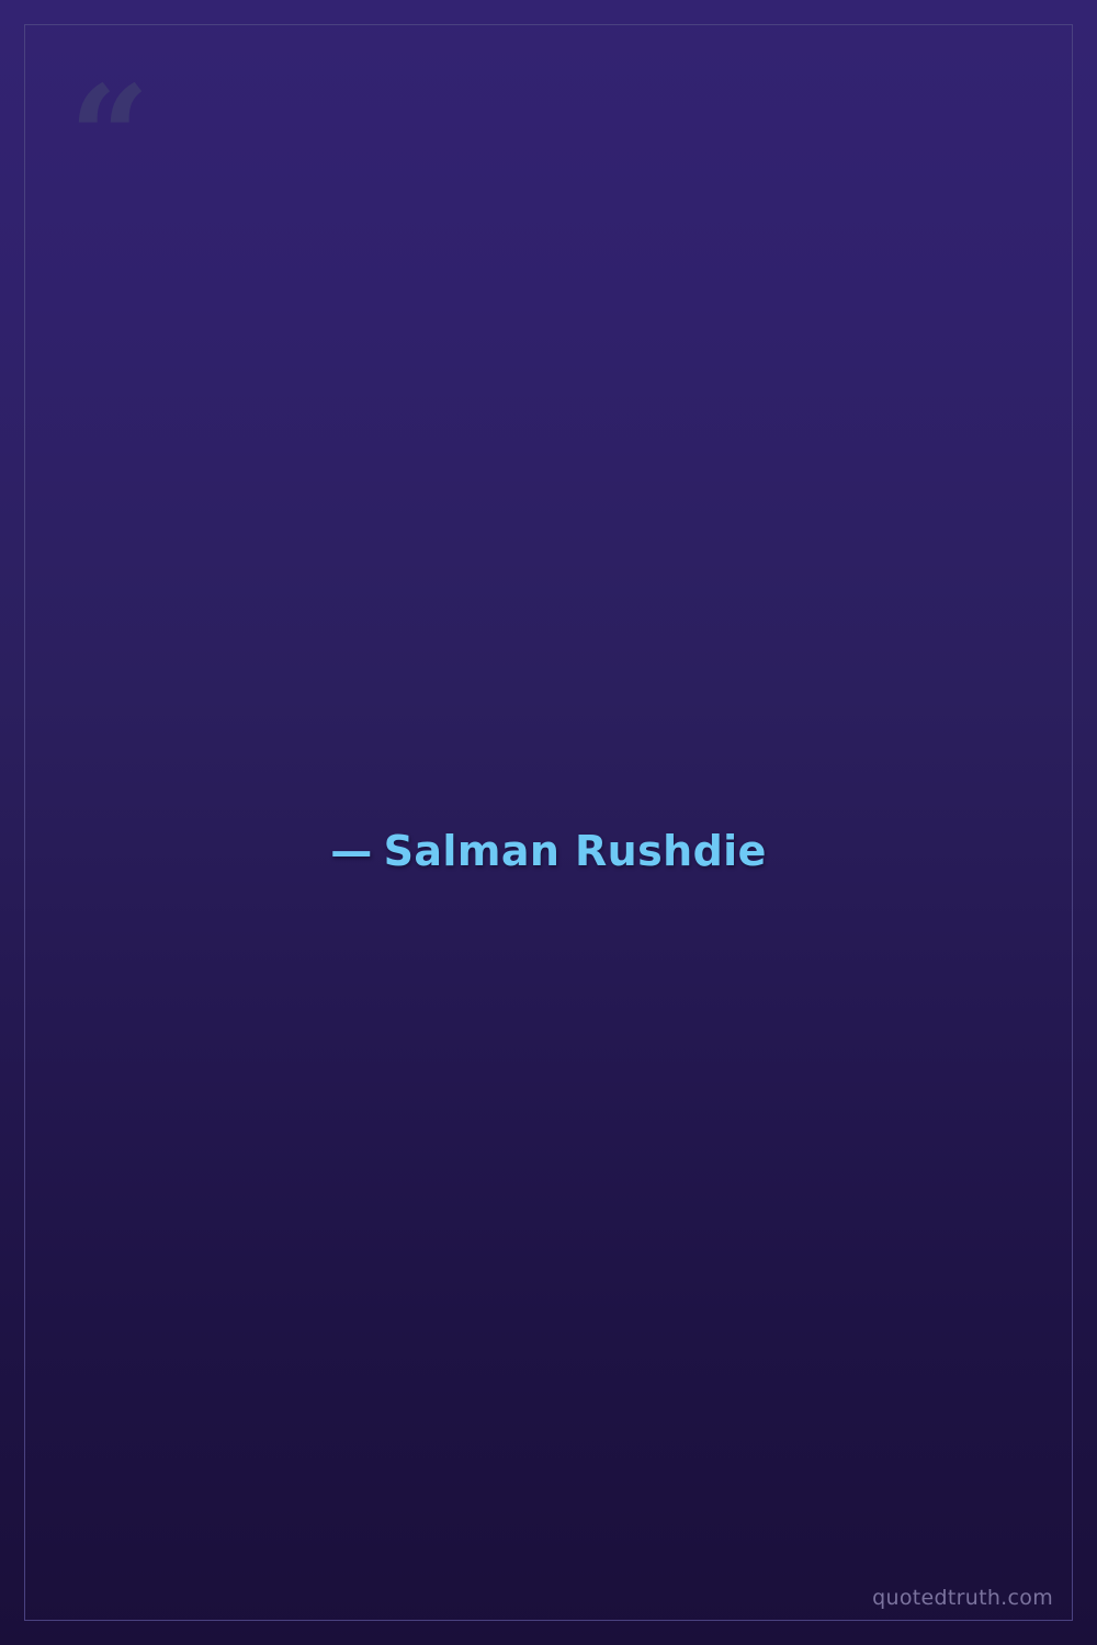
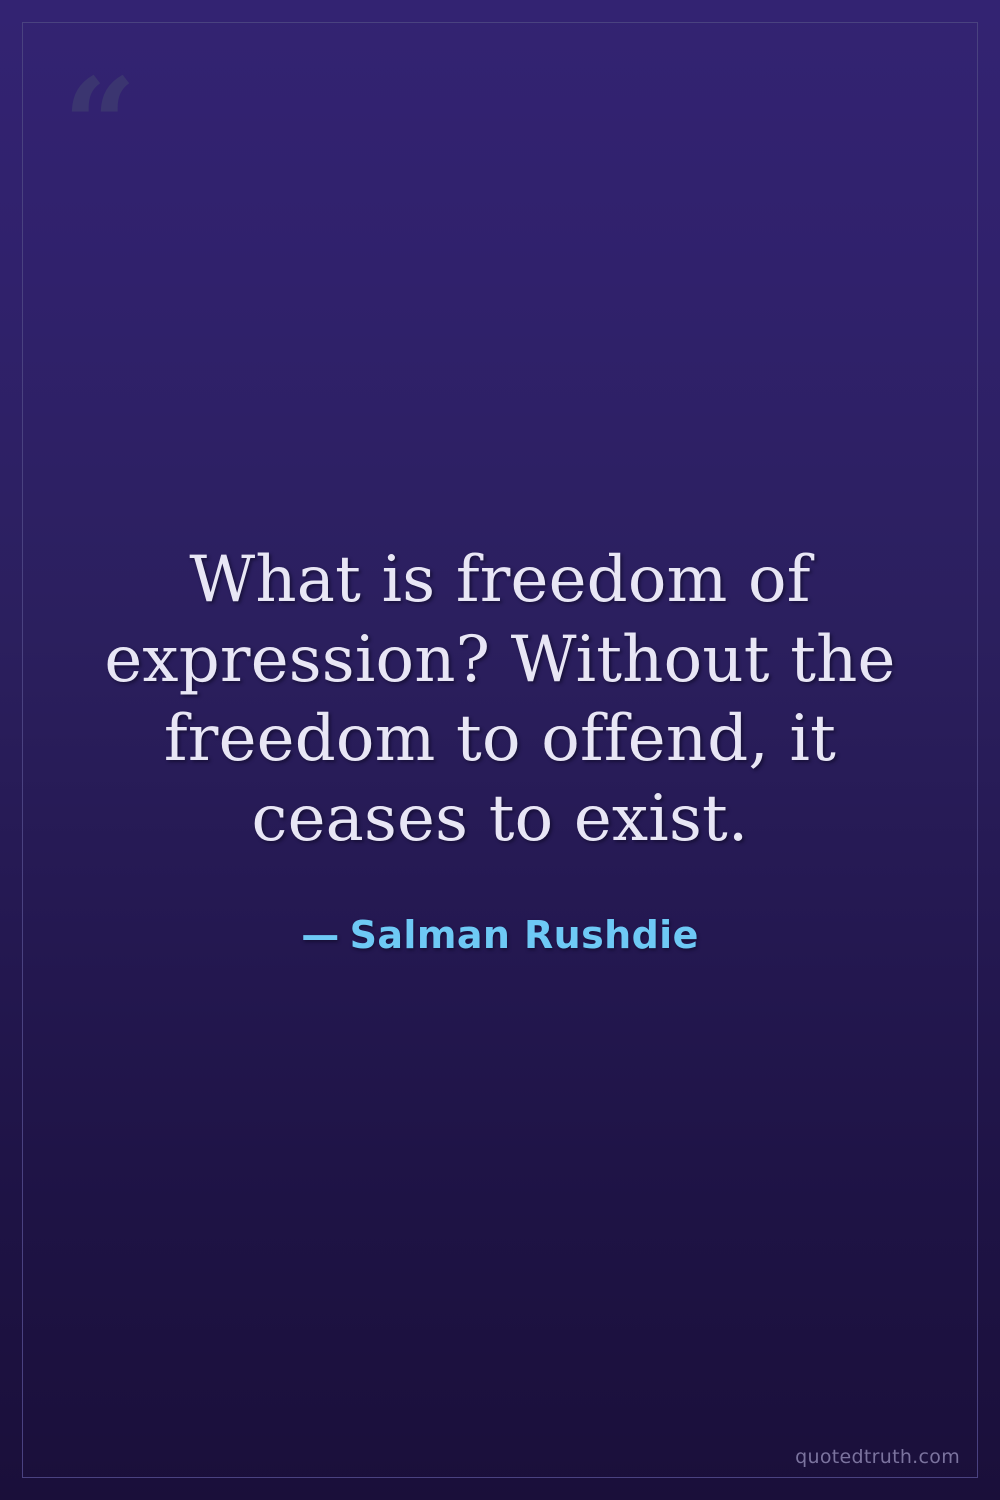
+ What is freedom of expression? Without the freedom to offend, it ceases to exist.
  — Salman Rushdie
  quotedtruth.com
